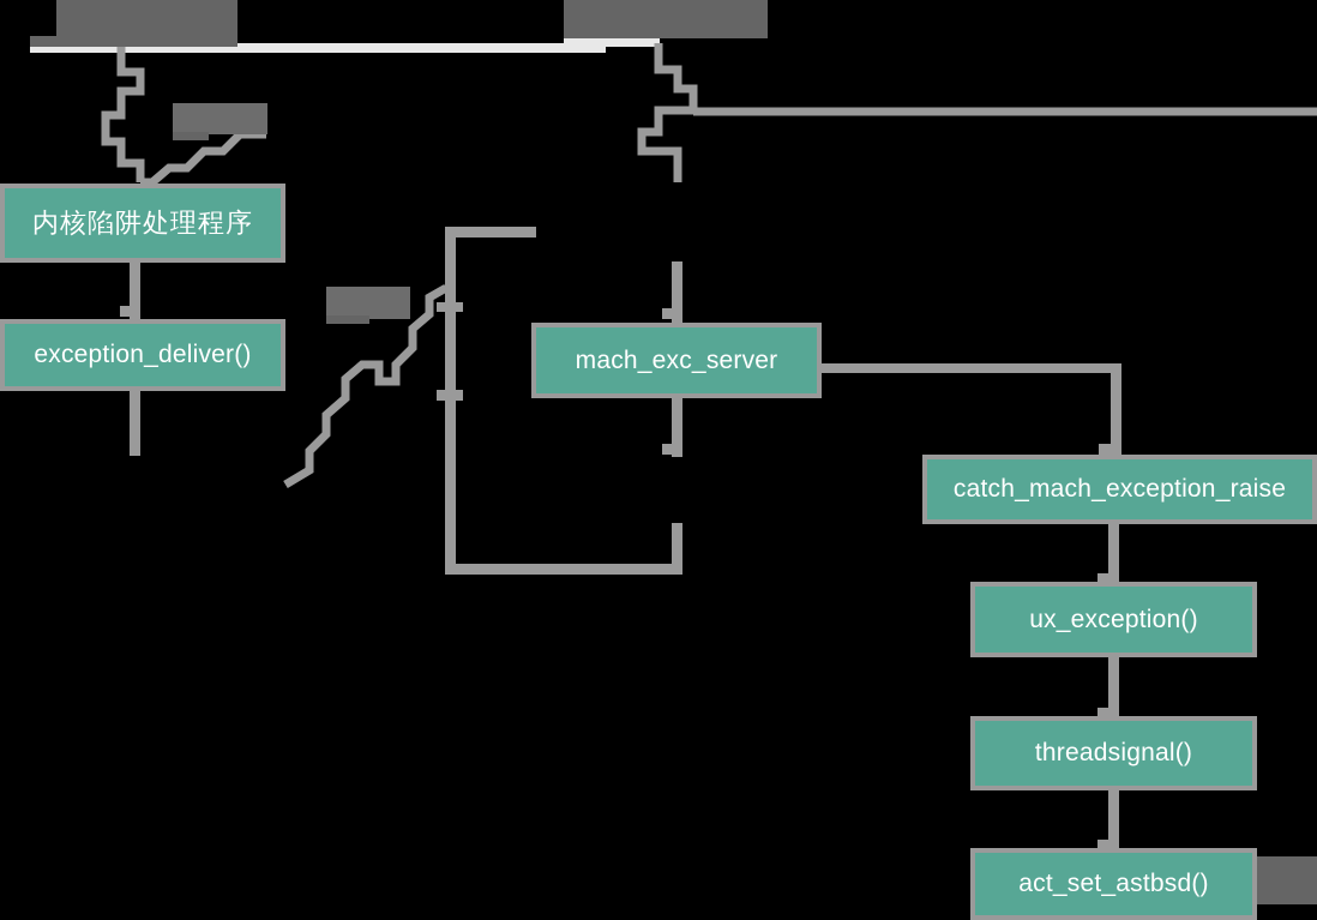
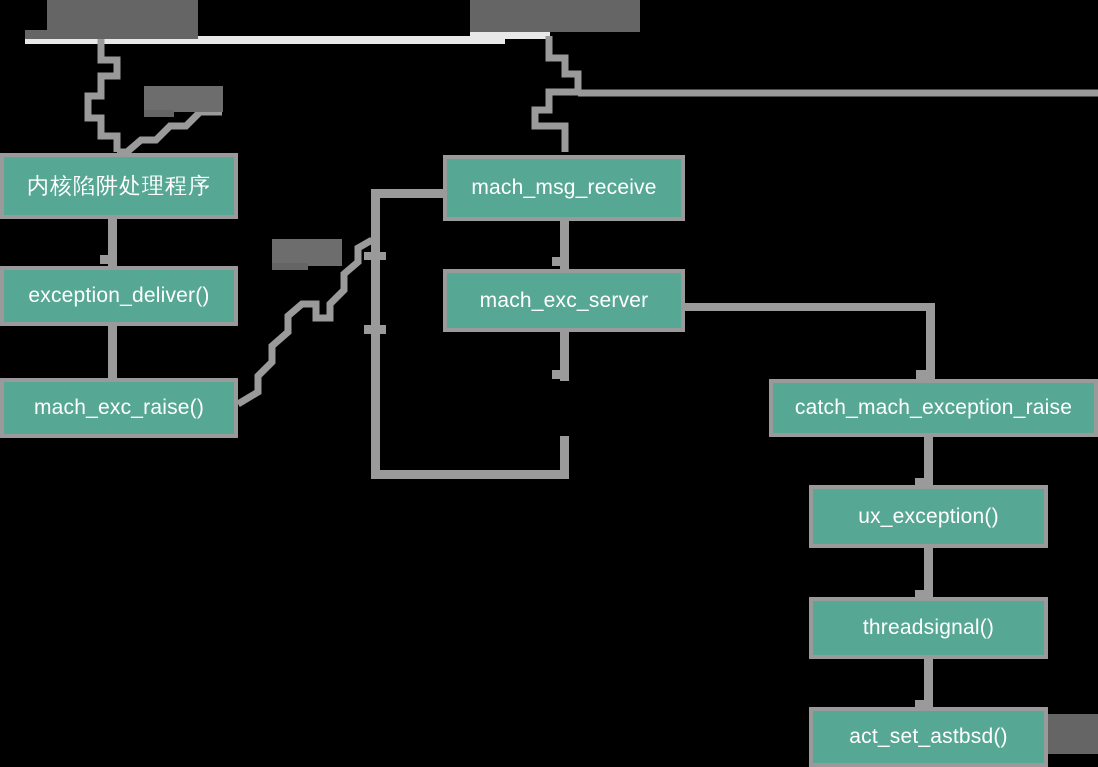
  内核陷阱处理程序
  exception_deliver()
+ mach_exc_raise()
+ mach_msg_receive
  mach_exc_server
  catch_mach_exception_raise
  ux_exception()
  threadsignal()
  act_set_astbsd()
